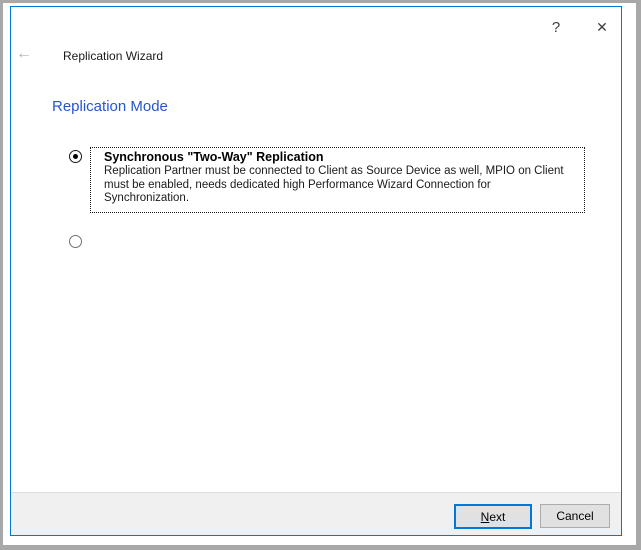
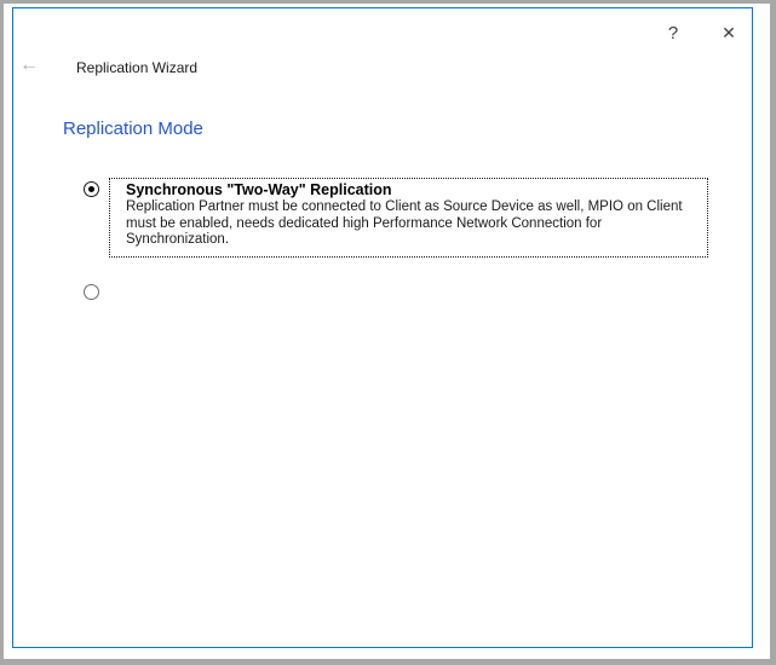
  ?
  ✕
  ←
  Replication Wizard
  Replication Mode
  Synchronous "Two-Way" Replication
  Replication Partner must be connected to Client as Source Device as well, MPIO on Client
- must be enabled, needs dedicated high Performance Wizard Connection for
+ must be enabled, needs dedicated high Performance Network Connection for
  Synchronization.
- Next
- Cancel
